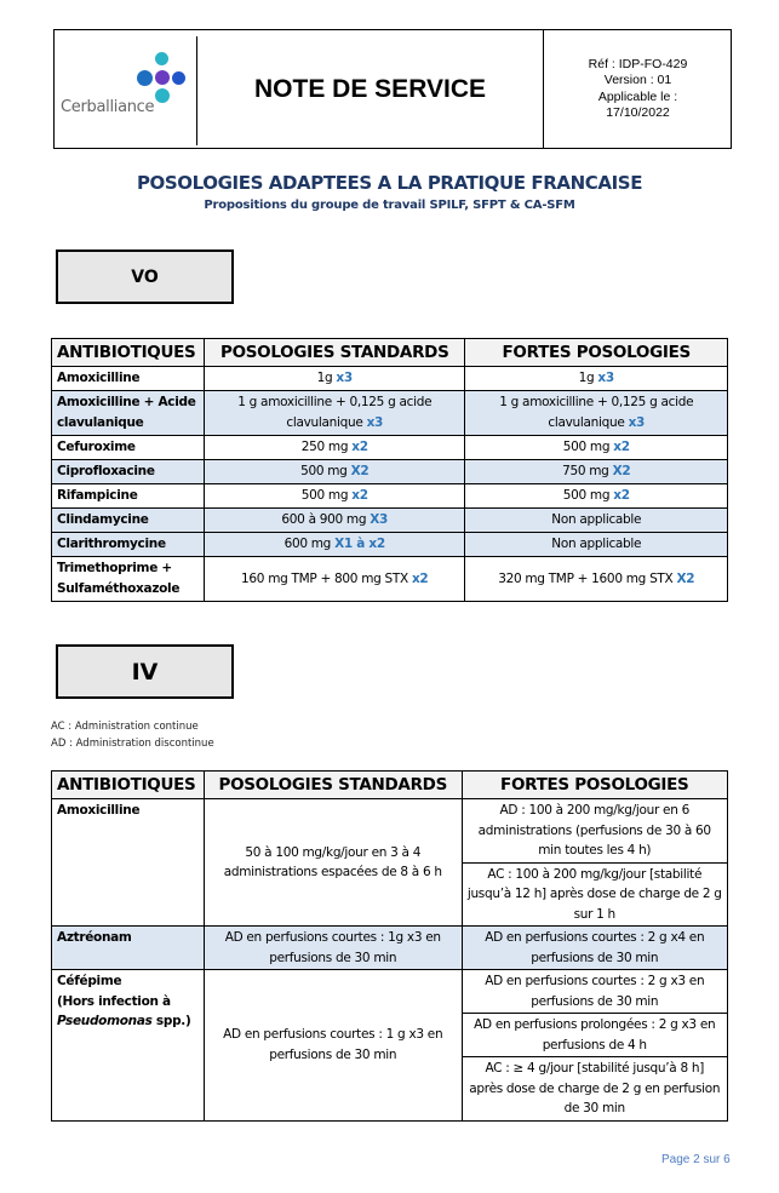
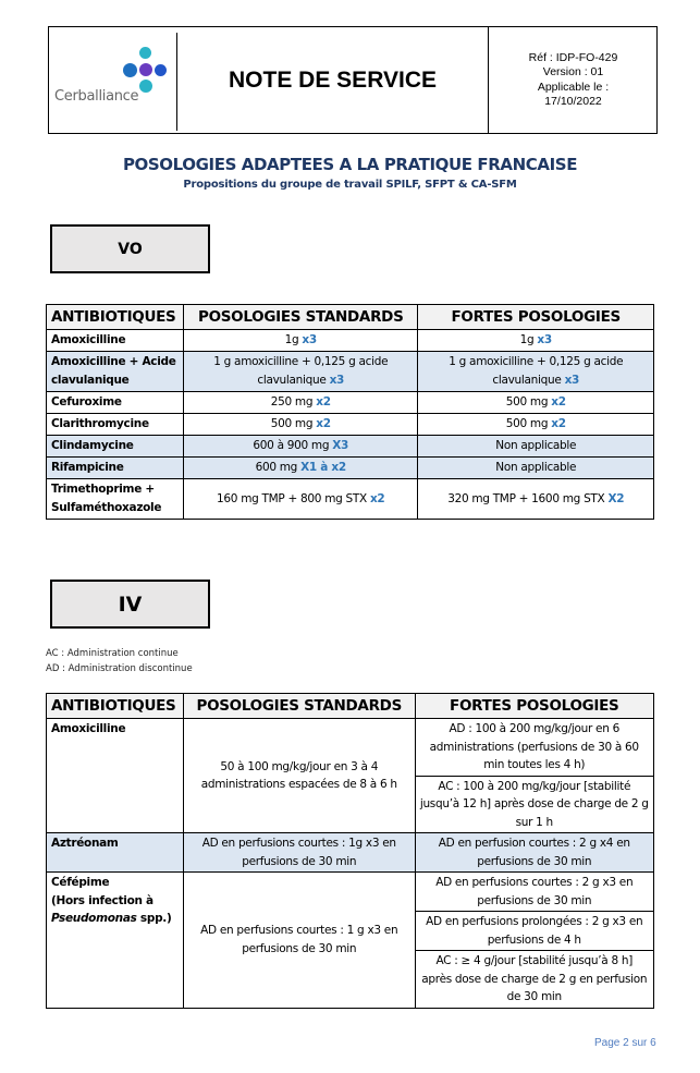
  Cerballiance
  NOTE DE SERVICE
  Réf : IDP-FO-429
  Version : 01
  Applicable le :
  17/10/2022
  POSOLOGIES ADAPTEES A LA PRATIQUE FRANCAISE
  Propositions du groupe de travail SPILF, SFPT & CA-SFM
  VO
  ANTIBIOTIQUES	POSOLOGIES STANDARDS	FORTES POSOLOGIES
  Amoxicilline	1g x3	1g x3
  Amoxicilline + Acide clavulanique	1 g amoxicilline + 0,125 g acide clavulanique x3	1 g amoxicilline + 0,125 g acide clavulanique x3
  Cefuroxime	250 mg x2	500 mg x2
- Ciprofloxacine	500 mg X2	750 mg X2
- Rifampicine	500 mg x2	500 mg x2
+ Clarithromycine	500 mg x2	500 mg x2
  Clindamycine	600 à 900 mg X3	Non applicable
- Clarithromycine	600 mg X1 à x2	Non applicable
+ Rifampicine	600 mg X1 à x2	Non applicable
  Trimethoprime + Sulfaméthoxazole	160 mg TMP + 800 mg STX x2	320 mg TMP + 1600 mg STX X2
  IV
  AC : Administration continue
  AD : Administration discontinue
  ANTIBIOTIQUES	POSOLOGIES STANDARDS	FORTES POSOLOGIES
  Amoxicilline	50 à 100 mg/kg/jour en 3 à 4 administrations espacées de 8 à 6 h	AD : 100 à 200 mg/kg/jour en 6 administrations (perfusions de 30 à 60 min toutes les 4 h)
  AC : 100 à 200 mg/kg/jour [stabilité jusqu’à 12 h] après dose de charge de 2 g sur 1 h
- Aztréonam	AD en perfusions courtes : 1g x3 en perfusions de 30 min	AD en perfusions courtes : 2 g x4 en perfusions de 30 min
+ Aztréonam	AD en perfusions courtes : 1g x3 en perfusions de 30 min	AD en perfusion courtes : 2 g x4 en perfusions de 30 min
  Céfépime (Hors infection à Pseudomonas spp.)	AD en perfusions courtes : 1 g x3 en perfusions de 30 min	AD en perfusions courtes : 2 g x3 en perfusions de 30 min
  AD en perfusions prolongées : 2 g x3 en perfusions de 4 h
  AC : ≥ 4 g/jour [stabilité jusqu’à 8 h] après dose de charge de 2 g en perfusion de 30 min
  Page 2 sur 6
